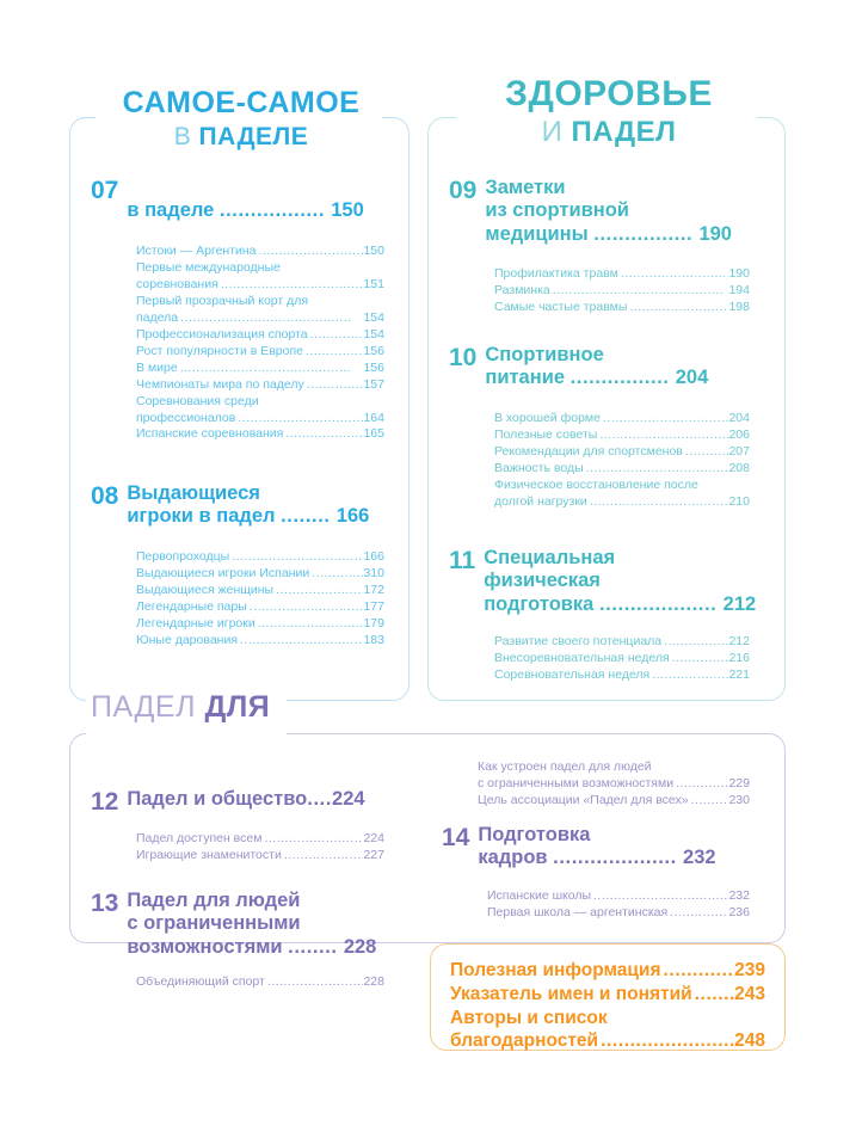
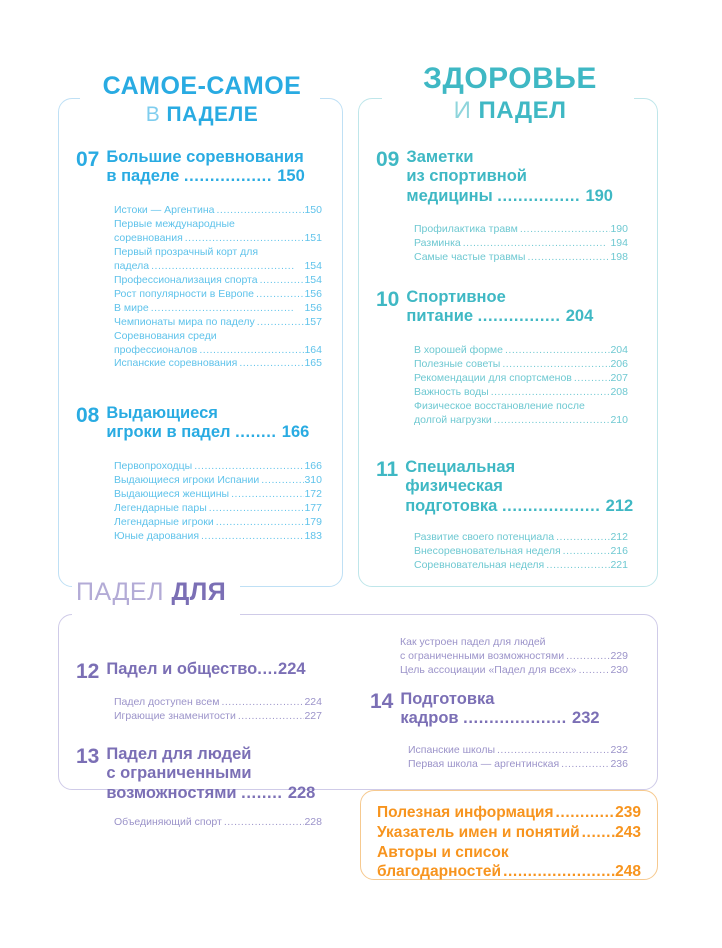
  САМОЕ-САМОЕ
  В ПАДЕЛЕ
  07
+ Большие соревнования
  в паделе ................. 150
  Истоки — Аргентина
  150
  Первые международные
  соревнования
  ...................................
  151
  Первый прозрачный корт для
  падела
  ..........................................
  154
  Профессионализация спорта
  154
  Рост популярности в Европе
  156
  В мире
  ..........................................
  156
  Чемпионаты мира по паделу
  157
  Соревнования среди
  профессионалов
  ...............................
  164
  Испанские соревнования
  165
  08
  Выдающиеся
  игроки в падел ........ 166
  Первопроходцы
  ................................
  166
  Выдающиеся игроки Испании
  310
  Выдающиеся женщины
  172
  Легендарные пары
  177
  Легендарные игроки
  179
  Юные дарования
  ..............................
  183
  ЗДОРОВЬЕ
  И ПАДЕЛ
  09
  Заметки
  из спортивной
  медицины ................ 190
  Профилактика травм
  190
  Разминка
  ..........................................
  194
  Самые частые травмы
  198
  10
  Спортивное
  питание ................ 204
  В хорошей форме
  ...............................
  204
  Полезные советы
  ................................
  206
  Рекомендации для спортсменов
  207
  Важность воды
  ...................................
  208
  Физическое восстановление после
  долгой нагрузки
  ..................................
  210
  11
  Специальная
  физическая
  подготовка ................... 212
  Развитие своего потенциала
  212
  Внесоревновательная неделя
  216
  Соревновательная неделя
  221
  ПАДЕЛ ДЛЯ
  12
  Падел и общество....224
  Падел доступен всем
  224
  Играющие знаменитости
  227
  13
  Падел для людей
  с ограниченными
  возможностями ........ 228
  Объединяющий спорт
  228
  Как устроен падел для людей
  с ограниченными возможностями
  229
  Цель ассоциации «Падел для всех»
  230
  14
  Подготовка
  кадров .................... 232
  Испанские школы
  .................................
  232
  Первая школа — аргентинская
  236
  Полезная информация
  239
  Указатель имен и понятий
  243
  Авторы и список
  благодарностей
  248
